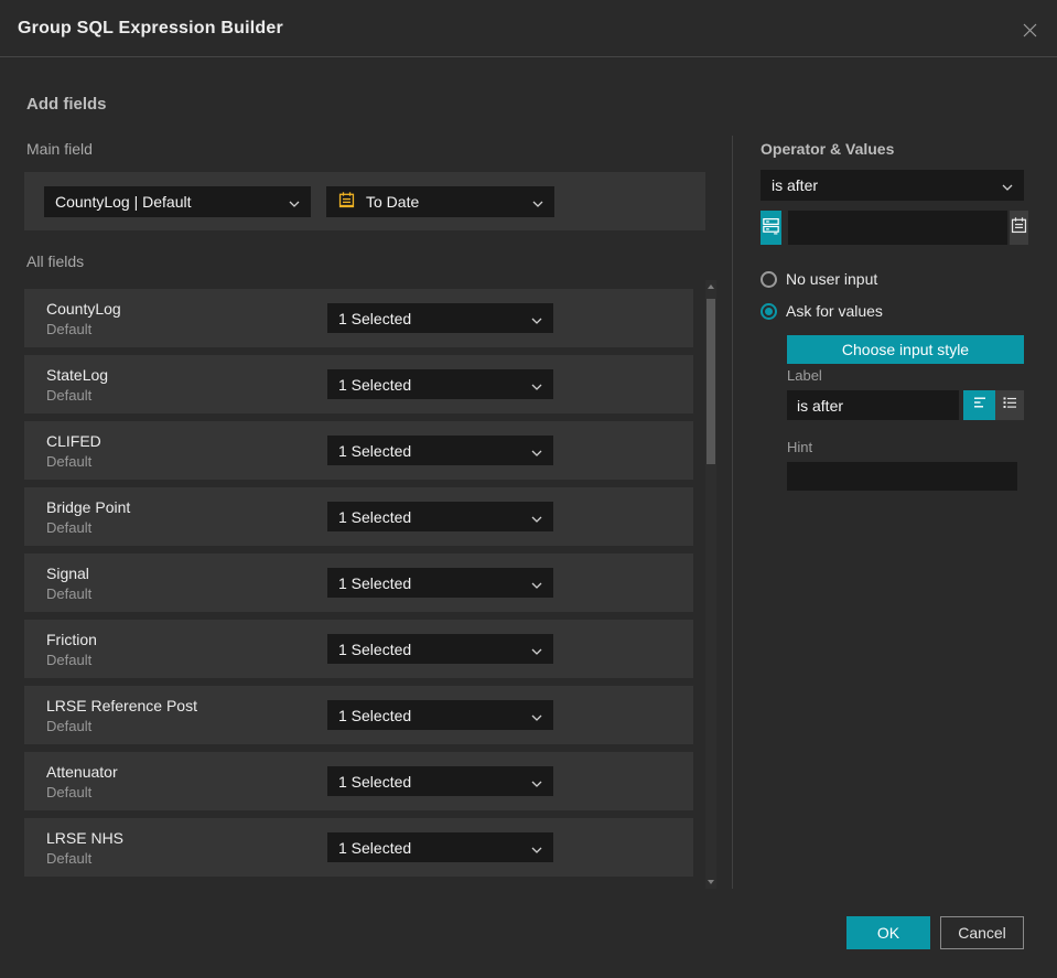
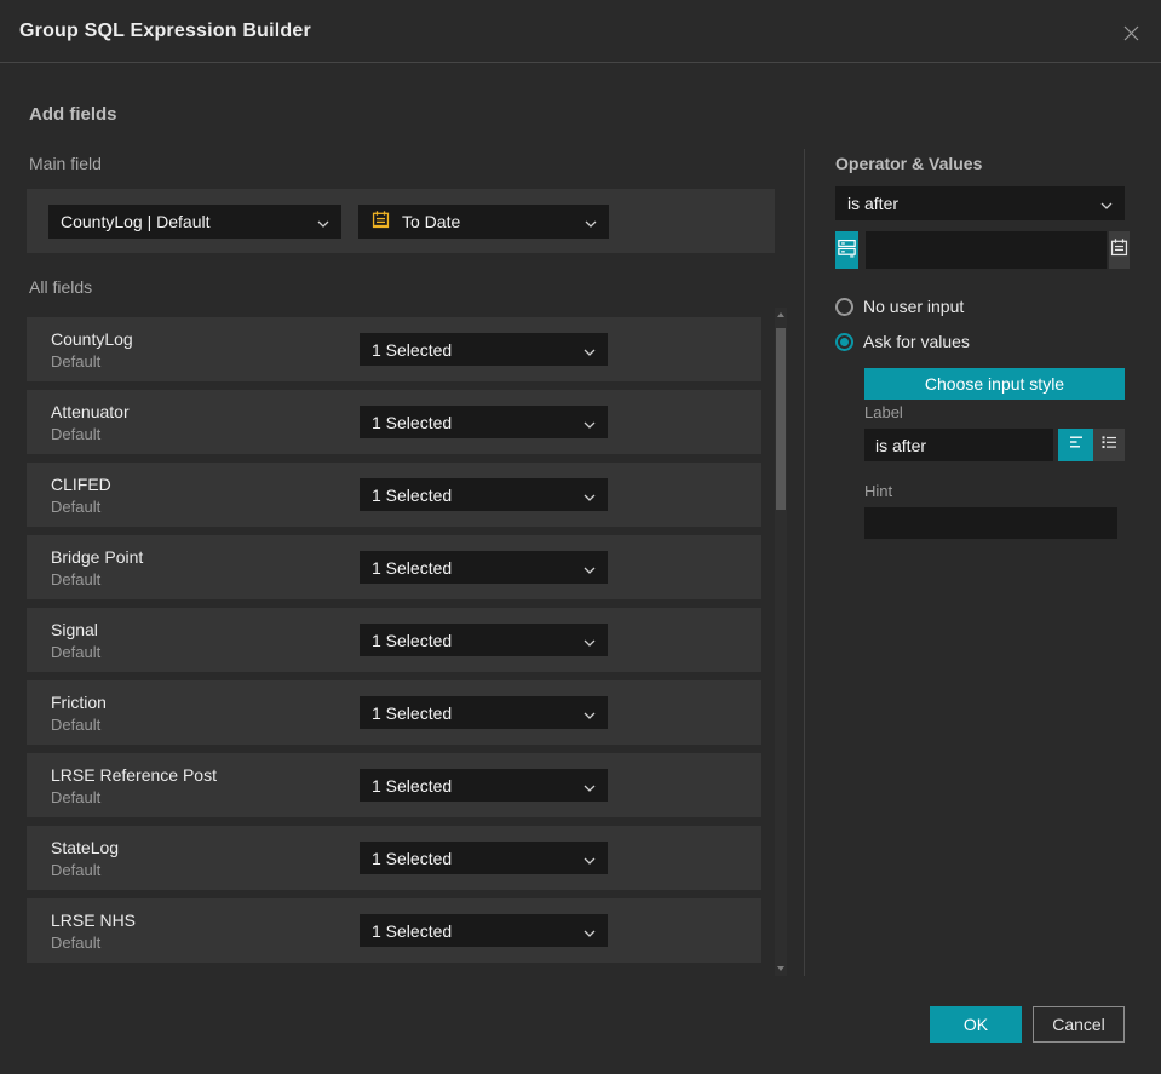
  Group SQL Expression Builder
  Add fields
  Main field
  CountyLog | Default
  To Date
  All fields
  CountyLog
  Default
  1 Selected
- StateLog
+ Attenuator
  Default
  1 Selected
  CLIFED
  Default
  1 Selected
  Bridge Point
  Default
  1 Selected
  Signal
  Default
  1 Selected
  Friction
  Default
  1 Selected
  LRSE Reference Post
  Default
  1 Selected
- Attenuator
+ StateLog
  Default
  1 Selected
  LRSE NHS
  Default
  1 Selected
  Operator & Values
  is after
  No user input
  Ask for values
  Choose input style
  Label
  is after
  Hint
  OK
  Cancel
